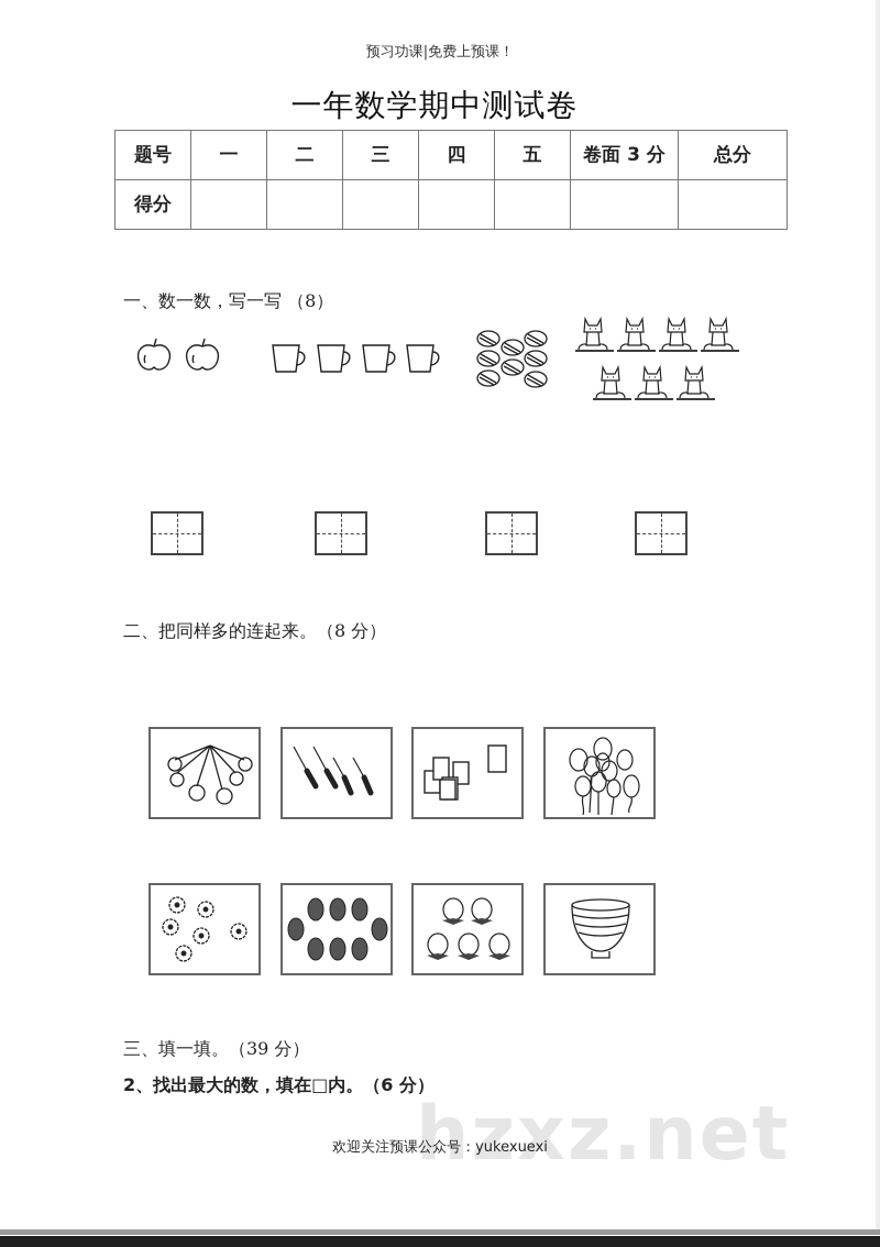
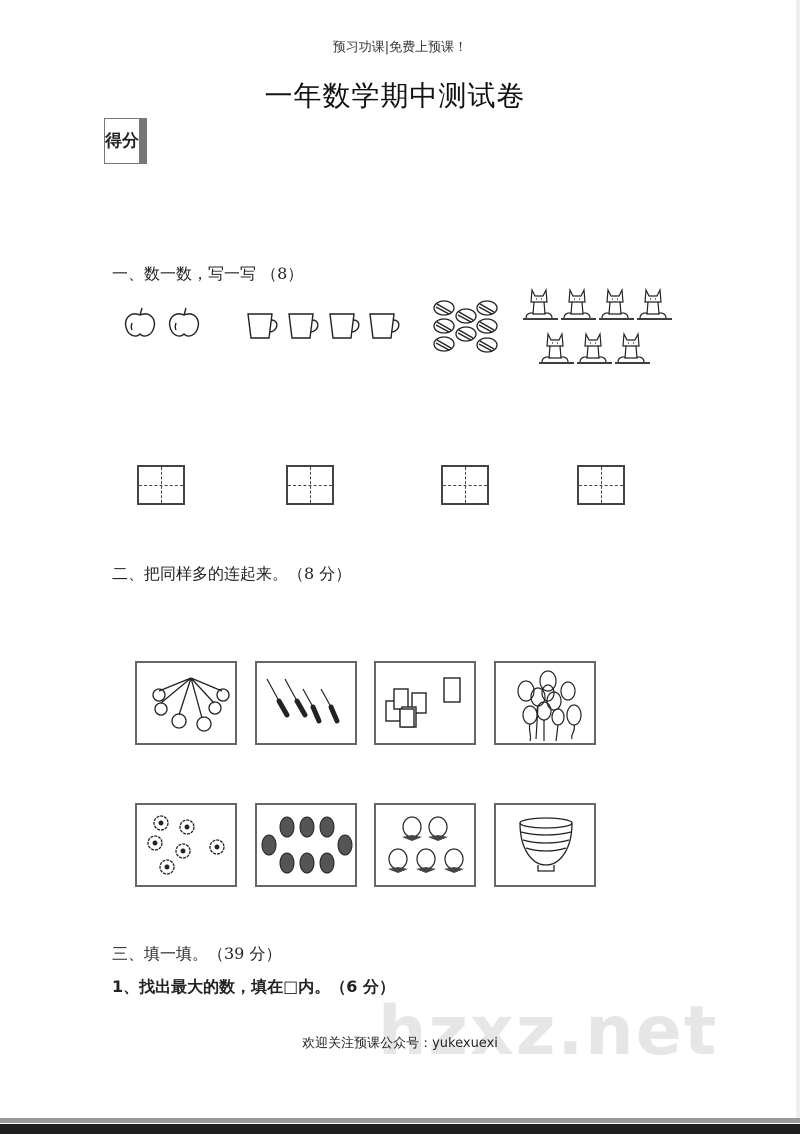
  预习功课|免费上预课！
  一年数学期中测试卷
- 题号	一	二	三	四	五	卷面 3 分	总分
  得分
  一、数一数，写一写 （8）
  二、把同样多的连起来。（8 分）
  三、填一填。（39 分）
- 2、找出最大的数，填在□内。（6 分）
+ 1、找出最大的数，填在□内。（6 分）
  hzxz.net
  欢迎关注预课公众号：yukexuexi
